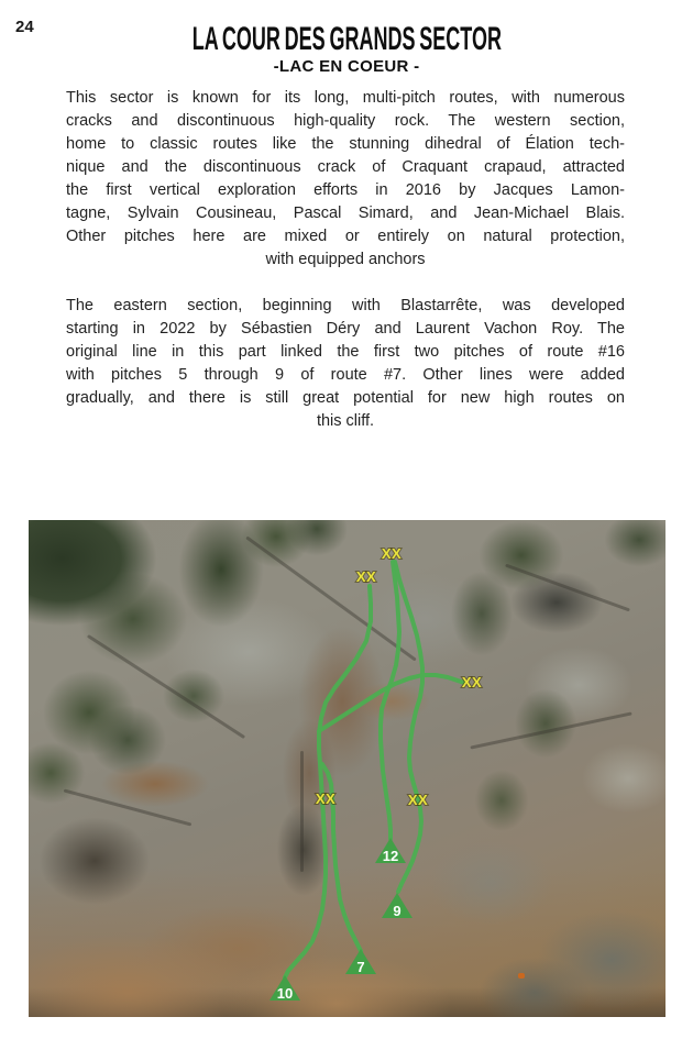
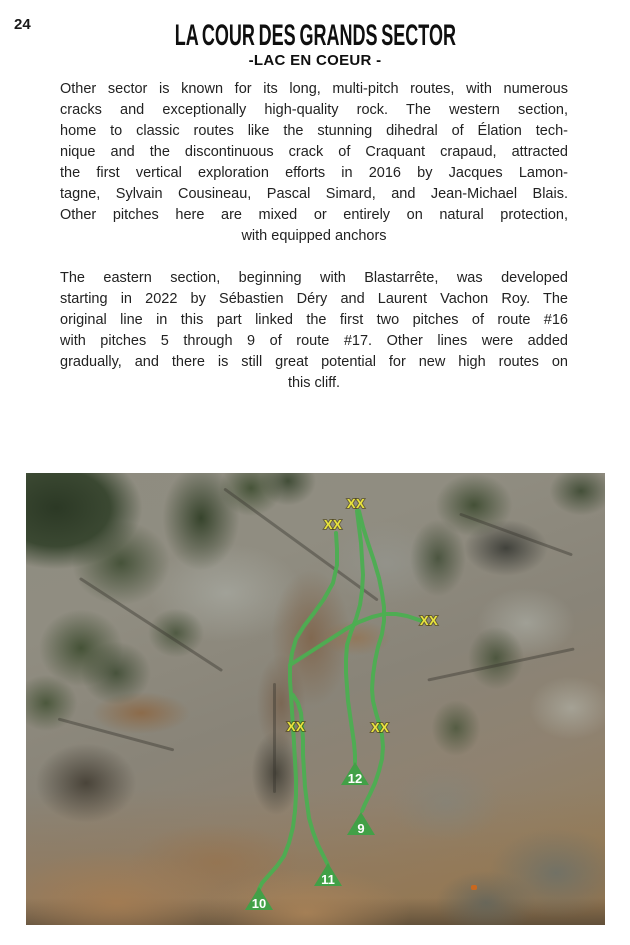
  24
  LA COUR DES GRANDS SECTOR
  -LAC EN COEUR -
- This sector is known for its long, multi-pitch routes, with numerous
+ Other sector is known for its long, multi-pitch routes, with numerous
- cracks and discontinuous high-quality rock. The western section,
+ cracks and exceptionally high-quality rock. The western section,
  home to classic routes like the stunning dihedral of Élation tech-
  nique and the discontinuous crack of Craquant crapaud, attracted
  the first vertical exploration efforts in 2016 by Jacques Lamon-
  tagne, Sylvain Cousineau, Pascal Simard, and Jean-Michael Blais.
  Other pitches here are mixed or entirely on natural protection,
  with equipped anchors
  The eastern section, beginning with Blastarrête, was developed
  starting in 2022 by Sébastien Déry and Laurent Vachon Roy. The
  original line in this part linked the first two pitches of route #16
- with pitches 5 through 9 of route #7. Other lines were added
+ with pitches 5 through 9 of route #17. Other lines were added
  gradually, and there is still great potential for new high routes on
  this cliff.
  XX
  XX
  XX
  XX
  XX
  10
- 7
+ 11
  12
  9
